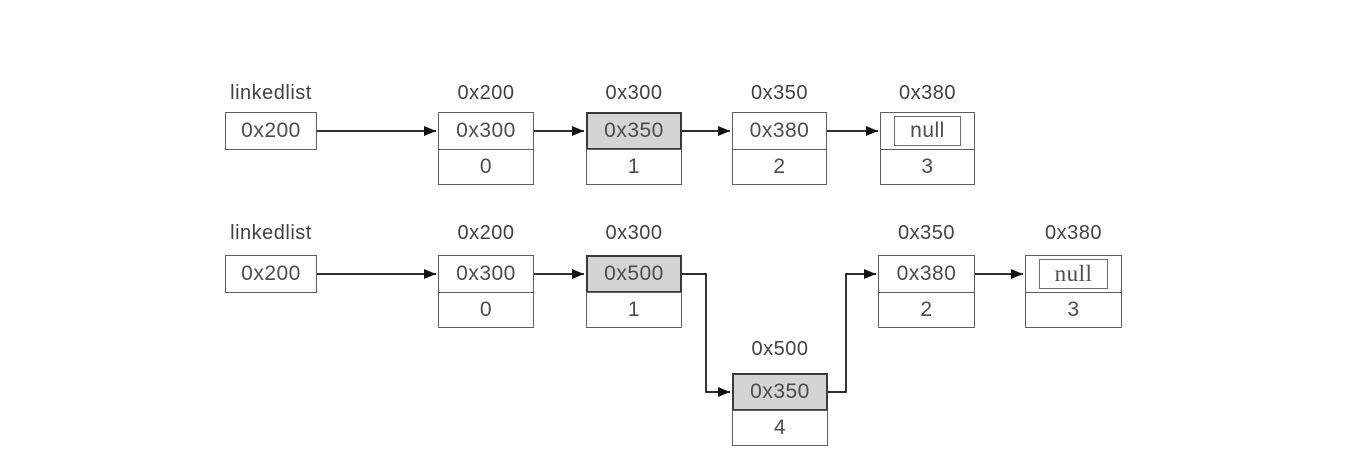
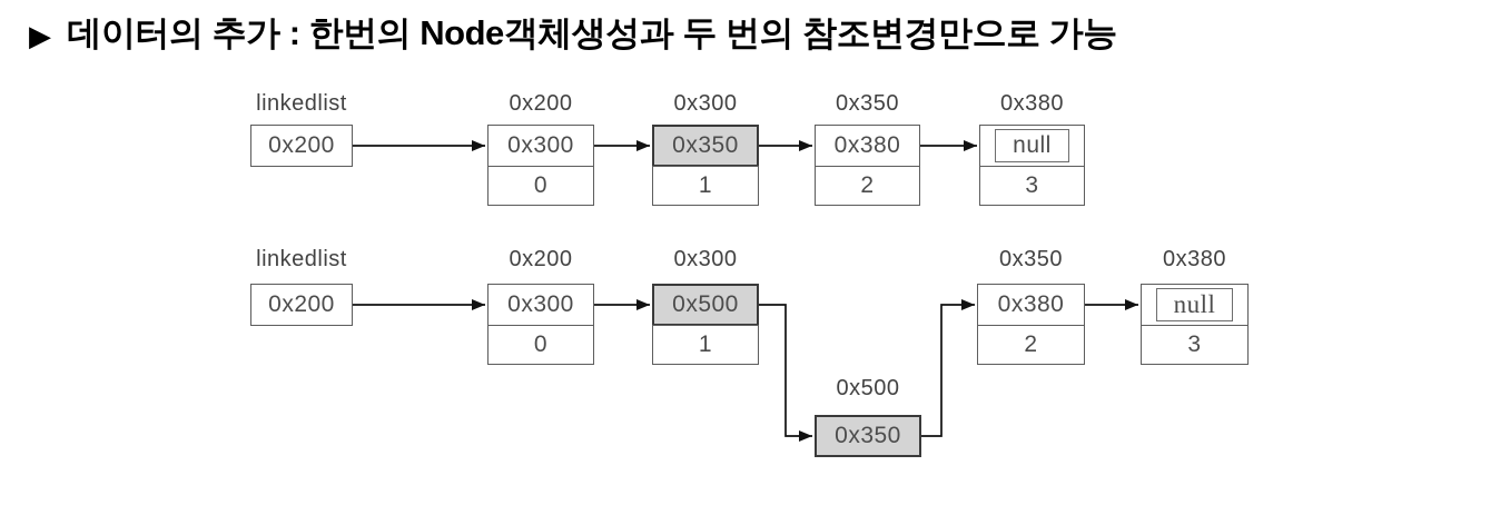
+ ▶
+ 데이터의 추가 : 한번의 Node객체생성과 두 번의 참조변경만으로 가능
  linkedlist
  0x200
  0x200
  0x300
  0
  0x300
  0x350
  1
  0x350
  0x380
  2
  0x380
  null
  3
  linkedlist
  0x200
  0x200
  0x300
  0
  0x300
  0x500
  1
  0x350
  0x380
  2
  0x380
  null
  3
  0x500
  0x350
- 4
